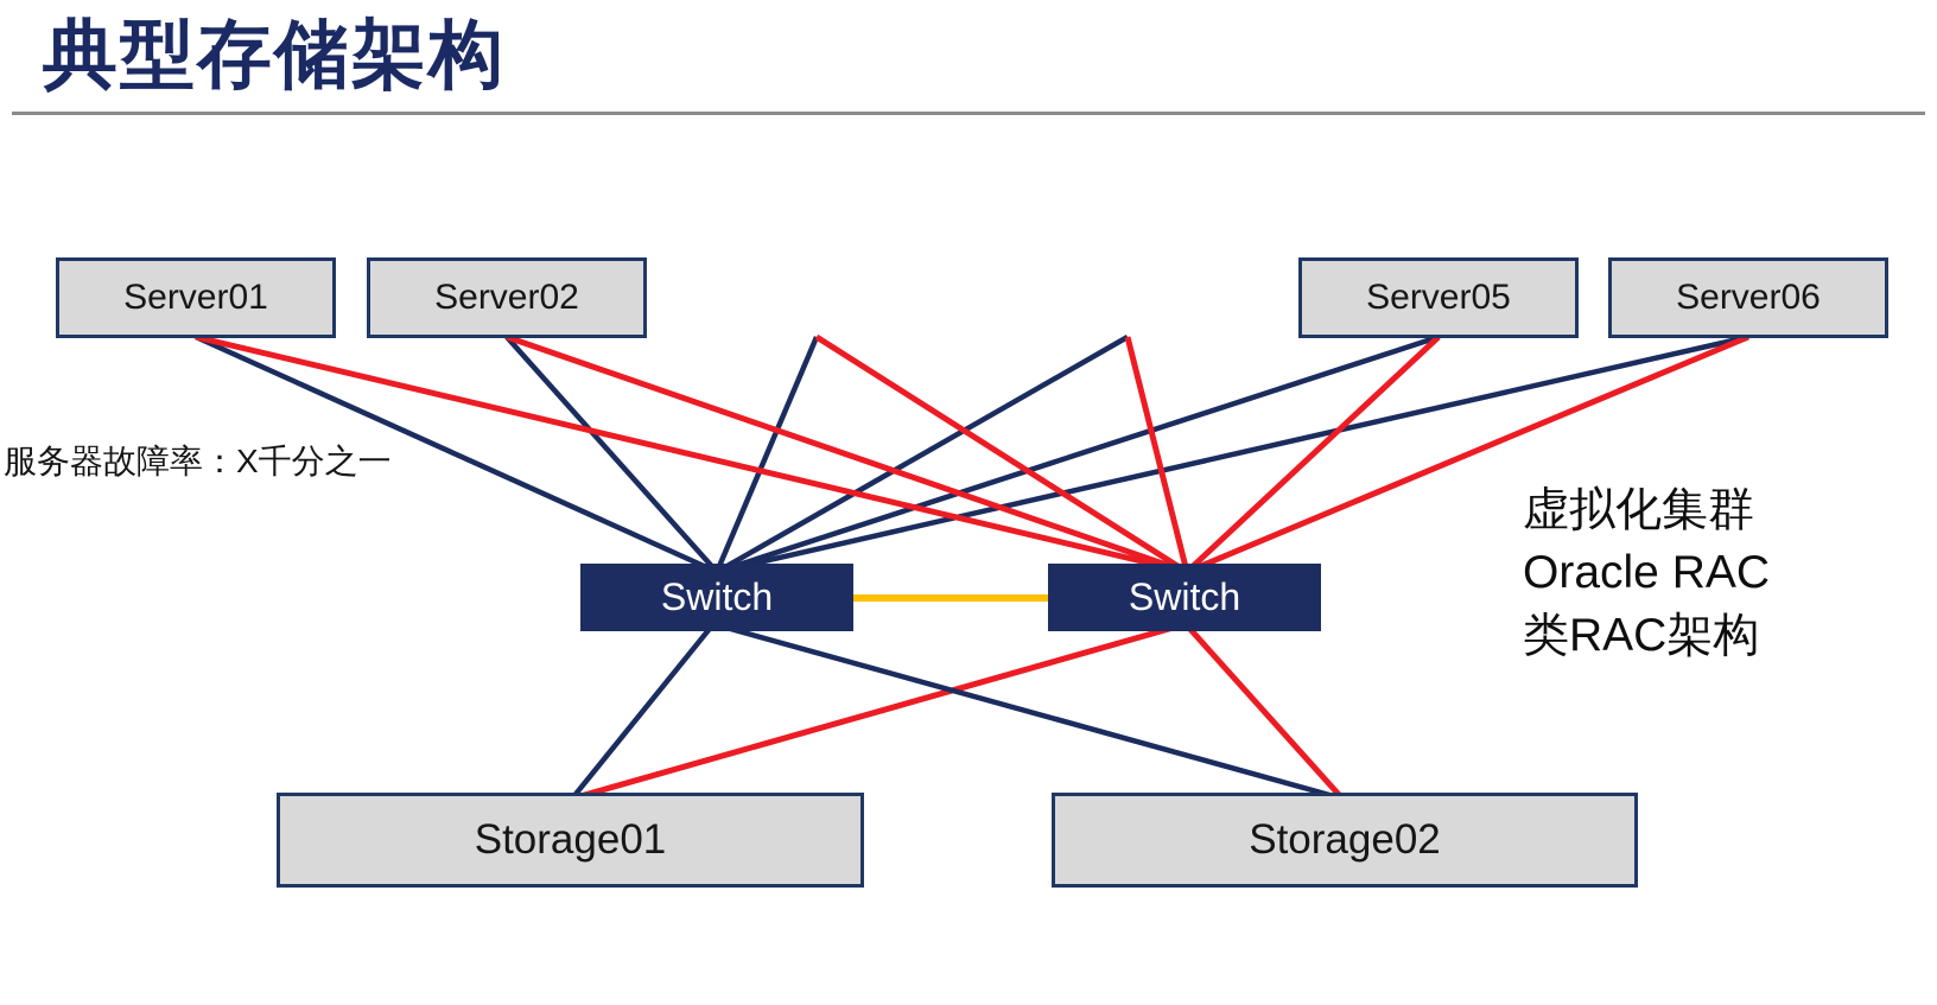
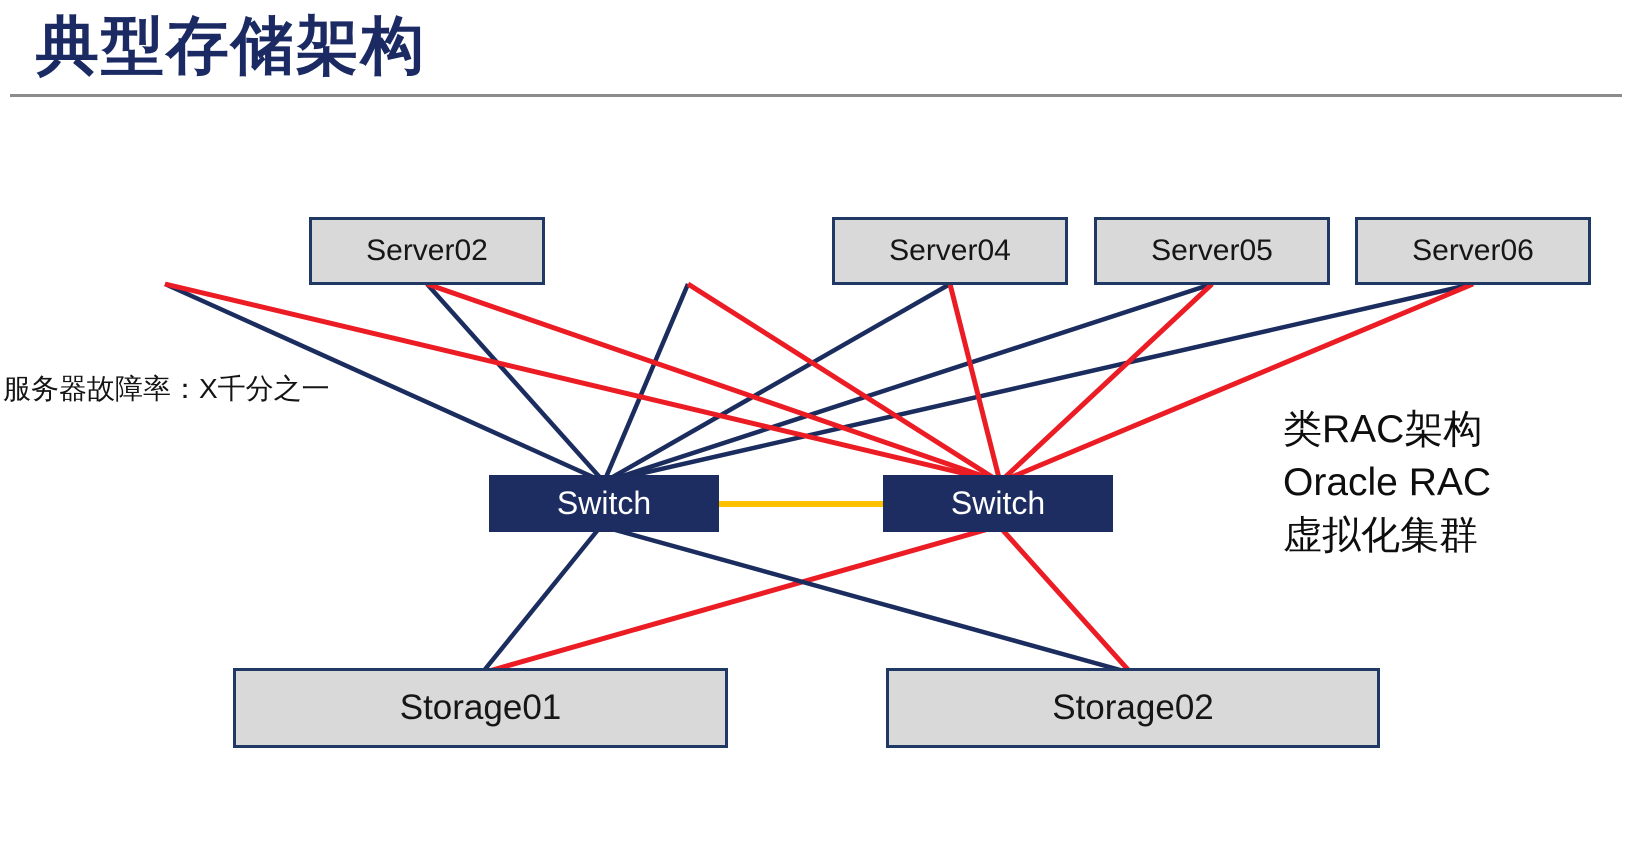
  典型存储架构
- Server01
  Server02
+ Server04
  Server05
  Server06
  服务器故障率：X千分之一
  Switch
  Switch
- 虚拟化集群
+ 类RAC架构
  Oracle RAC
- 类RAC架构
+ 虚拟化集群
  Storage01
  Storage02
